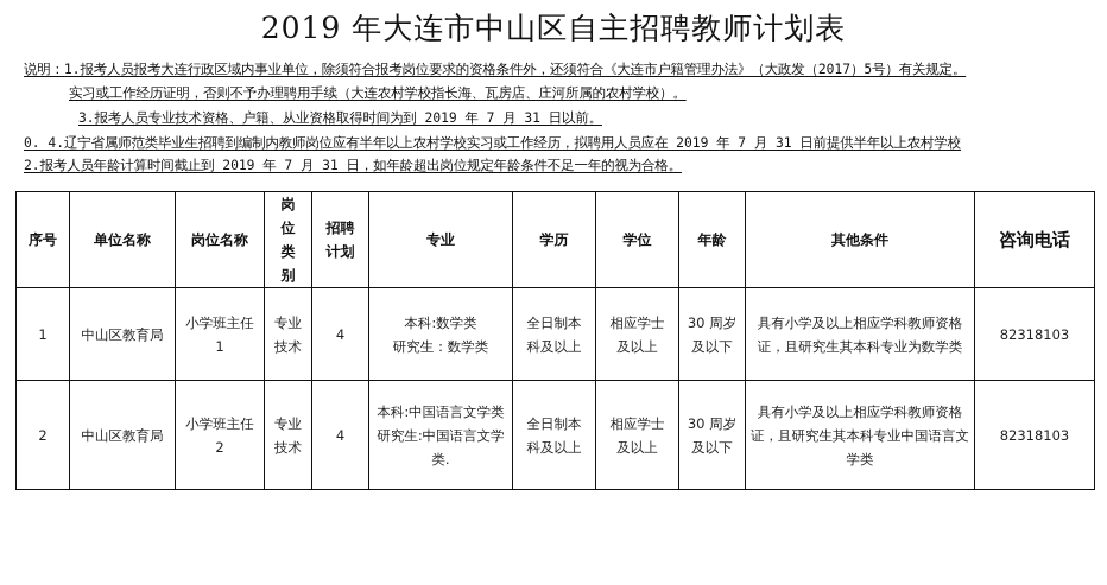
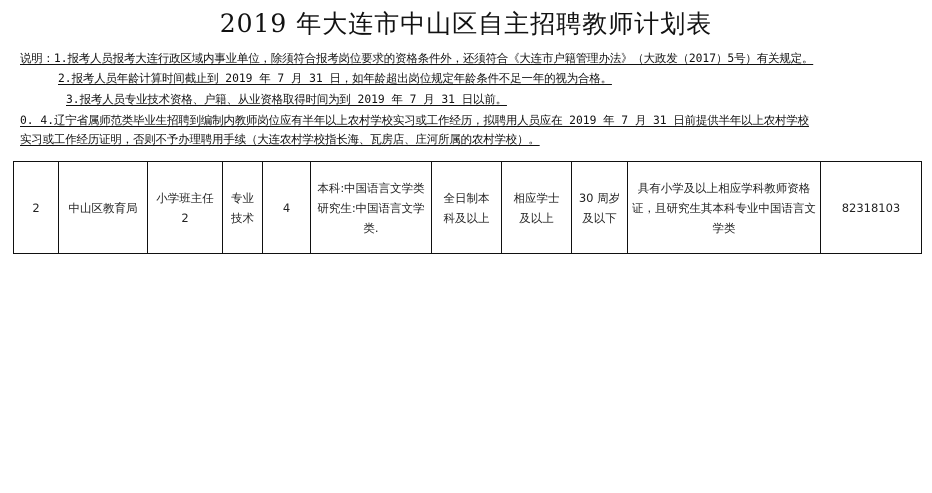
  2019 年大连市中山区自主招聘教师计划表
  说明：1.报考人员报考大连行政区域内事业单位，除须符合报考岗位要求的资格条件外，还须符合《大连市户籍管理办法》（大政发（2017）5号）有关规定。
- 实习或工作经历证明，否则不予办理聘用手续（大连农村学校指长海、瓦房店、庄河所属的农村学校）。
+ 2.报考人员年龄计算时间截止到 2019 年 7 月 31 日，如年龄超出岗位规定年龄条件不足一年的视为合格。
  3.报考人员专业技术资格、户籍、从业资格取得时间为到 2019 年 7 月 31 日以前。
  0. 4.辽宁省属师范类毕业生招聘到编制内教师岗位应有半年以上农村学校实习或工作经历，拟聘用人员应在 2019 年 7 月 31 日前提供半年以上农村学校
- 2.报考人员年龄计算时间截止到 2019 年 7 月 31 日，如年龄超出岗位规定年龄条件不足一年的视为合格。
+ 实习或工作经历证明，否则不予办理聘用手续（大连农村学校指长海、瓦房店、庄河所属的农村学校）。
- 序号	单位名称	岗位名称	岗 位 类 别	招聘 计划	专业	学历	学位	年龄	其他条件	咨询电话
- 1	中山区教育局	小学班主任1	专业技术	4	本科:数学类研究生：数学类	全日制本科及以上	相应学士及以上	30 周岁及以下	具有小学及以上相应学科教师资格证，且研究生其本科专业为数学类	82318103
  2	中山区教育局	小学班主任2	专业技术	4	本科:中国语言文学类研究生:中国语言文学类.	全日制本科及以上	相应学士及以上	30 周岁及以下	具有小学及以上相应学科教师资格证，且研究生其本科专业中国语言文学类	82318103
